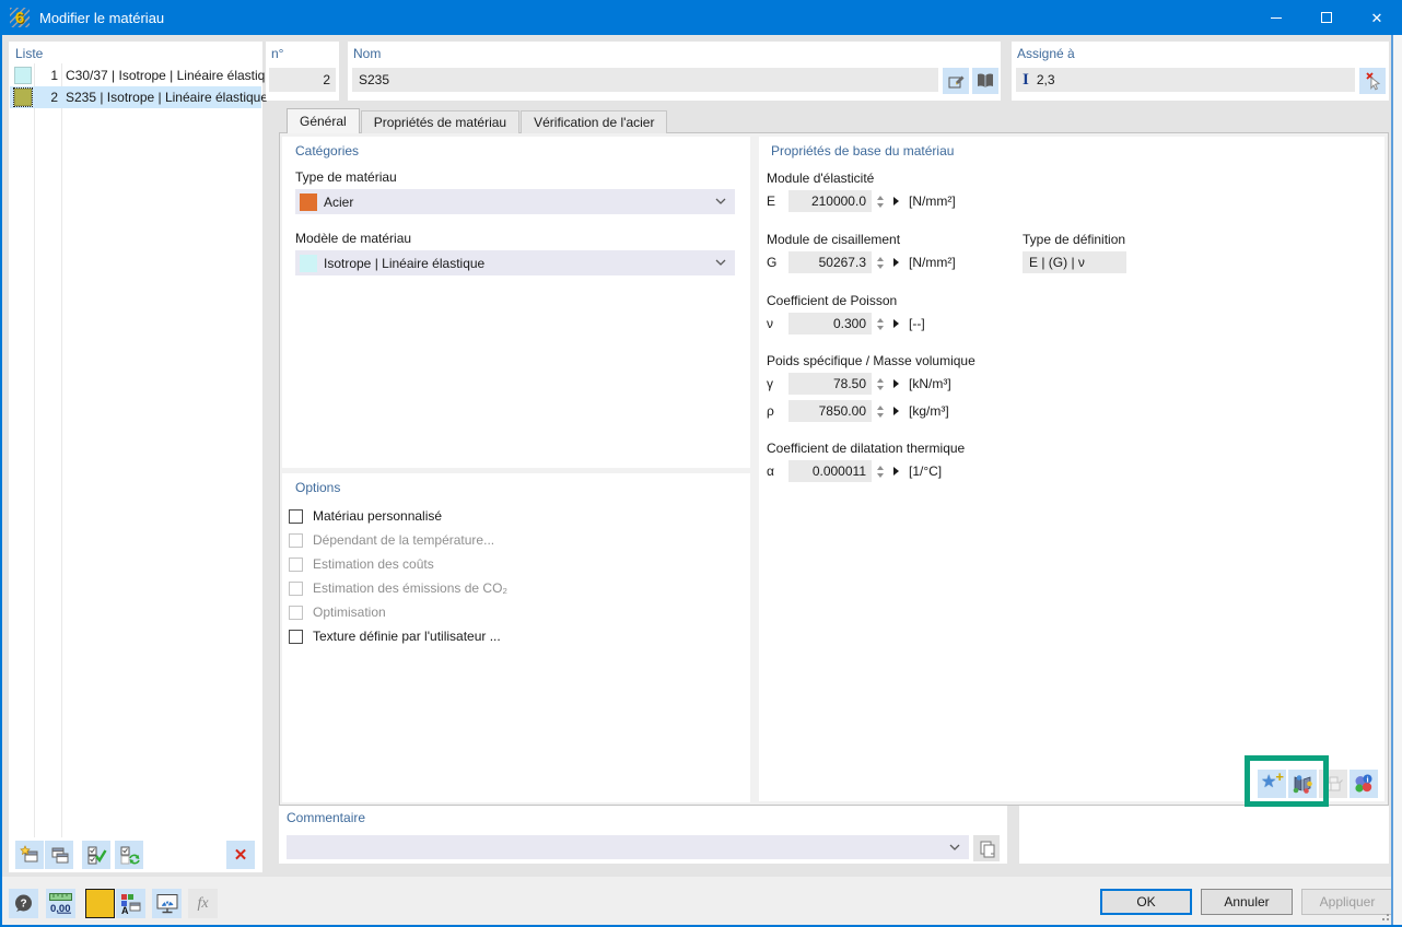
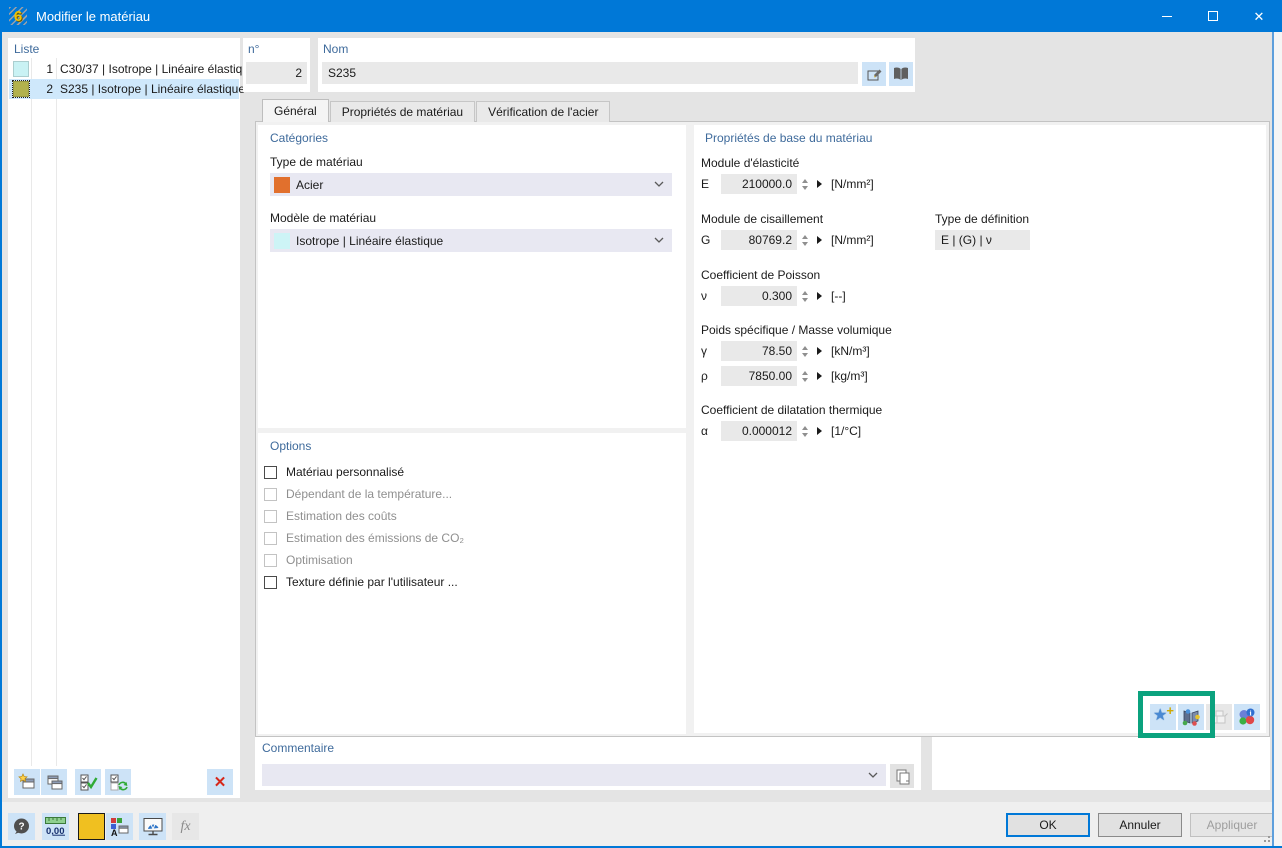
  6
  Modifier le matériau
  ✕
  Liste
  1
  C30/37 | Isotrope | Linéaire élastiq
  2
  S235 | Isotrope | Linéaire élastique
  ✕
  n°
  2
  Nom
  S235
- Assigné à
- I
- 2,3
  Général
  Propriétés de matériau
  Vérification de l'acier
  Catégories
  Type de matériau
  Acier
  Modèle de matériau
  Isotrope | Linéaire élastique
  Options
  Matériau personnalisé
  Dépendant de la température...
  Estimation des coûts
  Estimation des émissions de CO₂
  Optimisation
  Texture définie par l'utilisateur ...
  Propriétés de base du matériau
  Module d'élasticité
  E
  210000.0
  [N/mm²]
  Module de cisaillement
  Type de définition
  G
- 50267.3
+ 80769.2
  [N/mm²]
  E | (G) | ν
  Coefficient de Poisson
  ν
  0.300
  [--]
  Poids spécifique / Masse volumique
  γ
  78.50
  [kN/m³]
  ρ
  7850.00
  [kg/m³]
  Coefficient de dilatation thermique
  α
- 0.000011
+ 0.000012
  [1/°C]
  ★
  +
  i
  Commentaire
  ?
  0,00
  A
  fx
  OK
  Annuler
  Appliquer
